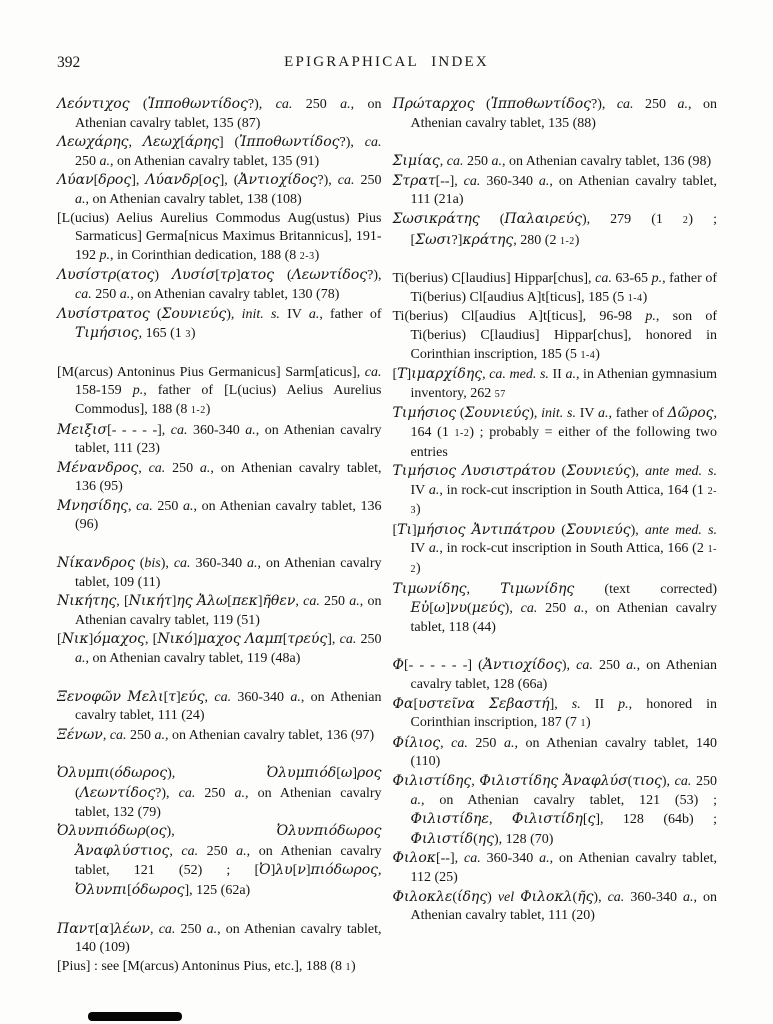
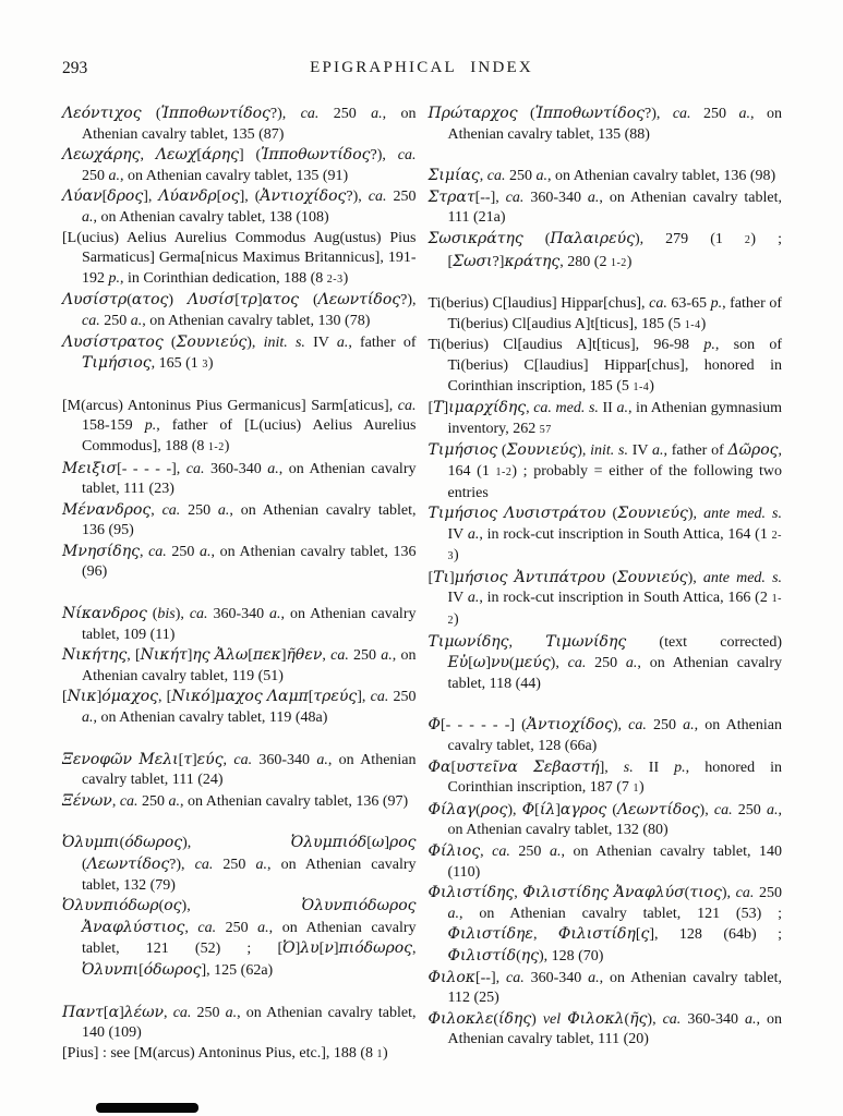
- 392
+ 293
  EPIGRAPHICAL INDEX
  Λεόντιχος (Ἱπποθωντίδος?), ca. 250 a., on Athenian cavalry tablet, 135 (87)
  Λεωχάρης, Λεωχ[άρης] (Ἱπποθωντίδος?), ca. 250 a., on Athenian cavalry tablet, 135 (91)
  Λύαν[δρος], Λύανδρ[ος], (Ἀντιοχίδος?), ca. 250 a., on Athenian cavalry tablet, 138 (108)
  [L(ucius) Aelius Aurelius Commodus Aug(ustus) Pius Sarmaticus] Germa[nicus Maximus Britannicus], 191-192 p., in Corinthian dedication, 188 (8 2-3)
  Λυσίστρ(ατος) Λυσίσ[τρ]ατος (Λεωντίδος?), ca. 250 a., on Athenian cavalry tablet, 130 (78)
  Λυσίστρατος (Σουνιεύς), init. s. IV a., father of Τιμήσιος, 165 (1 3)
  [M(arcus) Antoninus Pius Germanicus] Sarm[aticus], ca. 158-159 p., father of [L(ucius) Aelius Aurelius Commodus], 188 (8 1-2)
  Μειξισ[- - - - -], ca. 360-340 a., on Athenian cavalry tablet, 111 (23)
  Μένανδρος, ca. 250 a., on Athenian cavalry tablet, 136 (95)
  Μνησίδης, ca. 250 a., on Athenian cavalry tablet, 136 (96)
  Νίκανδρος (bis), ca. 360-340 a., on Athenian cavalry tablet, 109 (11)
  Νικήτης, [Νικήτ]ης Ἀλω[πεκ]ῆθεν, ca. 250 a., on Athenian cavalry tablet, 119 (51)
  [Νικ]όμαχος, [Νικό]μαχος Λαμπ[τρεύς], ca. 250 a., on Athenian cavalry tablet, 119 (48a)
  Ξενοφῶν Μελι[τ]εύς, ca. 360-340 a., on Athenian cavalry tablet, 111 (24)
  Ξένων, ca. 250 a., on Athenian cavalry tablet, 136 (97)
  Ὀλυμπι(όδωρος), Ὀλυμπιόδ[ω]ρος (Λεωντίδος?), ca. 250 a., on Athenian cavalry tablet, 132 (79)
  Ὀλυνπιόδωρ(ος), Ὀλυνπιόδωρος Ἀναφλύστιος, ca. 250 a., on Athenian cavalry tablet, 121 (52) ; [Ὀ]λυ[ν]πιόδωρος, Ὀλυνπι[όδωρος], 125 (62a)
  Παντ[α]λέων, ca. 250 a., on Athenian cavalry tablet, 140 (109)
  [Pius] : see [M(arcus) Antoninus Pius, etc.], 188 (8 1)
  Πρώταρχος (Ἱπποθωντίδος?), ca. 250 a., on Athenian cavalry tablet, 135 (88)
  Σιμίας, ca. 250 a., on Athenian cavalry tablet, 136 (98)
  Στρατ[--], ca. 360-340 a., on Athenian cavalry tablet, 111 (21a)
  Σωσικράτης (Παλαιρεύς), 279 (1 2) ; [Σωσι?]κράτης, 280 (2 1-2)
  Ti(berius) C[laudius] Hippar[chus], ca. 63-65 p., father of Ti(berius) Cl[audius A]t[ticus], 185 (5 1-4)
  Ti(berius) Cl[audius A]t[ticus], 96-98 p., son of Ti(berius) C[laudius] Hippar[chus], honored in Corinthian inscription, 185 (5 1-4)
  [Τ]ιμαρχίδης, ca. med. s. II a., in Athenian gymnasium inventory, 262 57
  Τιμήσιος (Σουνιεύς), init. s. IV a., father of Δῶρος, 164 (1 1-2) ; probably = either of the following two entries
  Τιμήσιος Λυσιστράτου (Σουνιεύς), ante med. s. IV a., in rock-cut inscription in South Attica, 164 (1 2-3)
  [Τι]μήσιος Ἀντιπάτρου (Σουνιεύς), ante med. s. IV a., in rock-cut inscription in South Attica, 166 (2 1-2)
  Τιμωνίδης, Τιμωνίδης (text corrected) Εὐ[ω]νυ(μεύς), ca. 250 a., on Athenian cavalry tablet, 118 (44)
  Φ[- - - - - -] (Ἀντιοχίδος), ca. 250 a., on Athenian cavalry tablet, 128 (66a)
  Φα[υστεῖνα Σεβαστή], s. II p., honored in Corinthian inscription, 187 (7 1)
+ Φίλαγ(ρος), Φ[ίλ]αγρος (Λεωντίδος), ca. 250 a., on Athenian cavalry tablet, 132 (80)
  Φίλιος, ca. 250 a., on Athenian cavalry tablet, 140 (110)
  Φιλιστίδης, Φιλιστίδης Ἀναφλύσ(τιος), ca. 250 a., on Athenian cavalry tablet, 121 (53) ; Φιλιστίδηε, Φιλιστίδη[ς], 128 (64b) ; Φιλιστίδ(ης), 128 (70)
  Φιλοκ[--], ca. 360-340 a., on Athenian cavalry tablet, 112 (25)
  Φιλοκλε(ίδης) vel Φιλοκλ(ῆς), ca. 360-340 a., on Athenian cavalry tablet, 111 (20)
